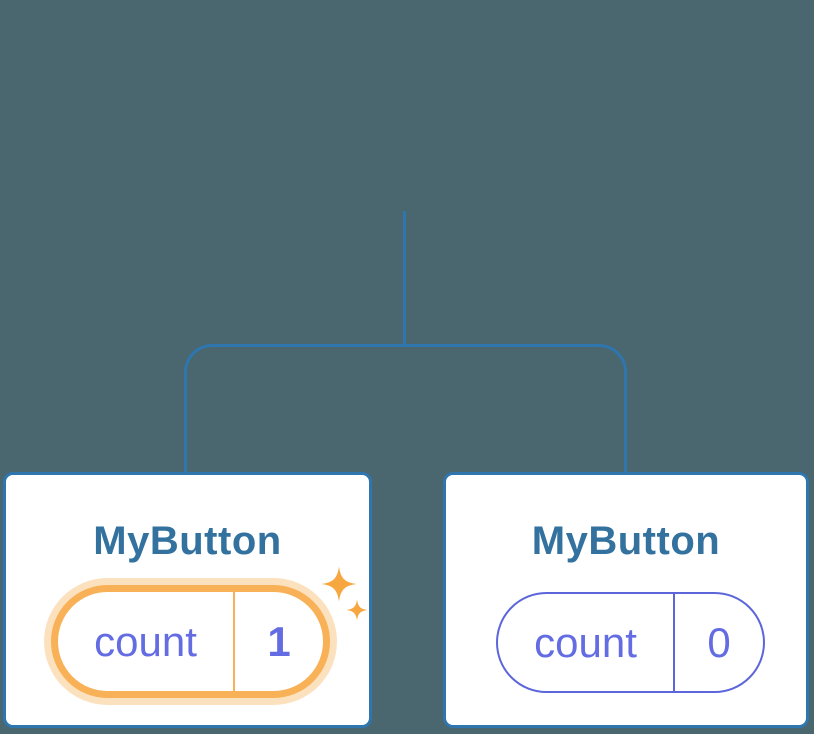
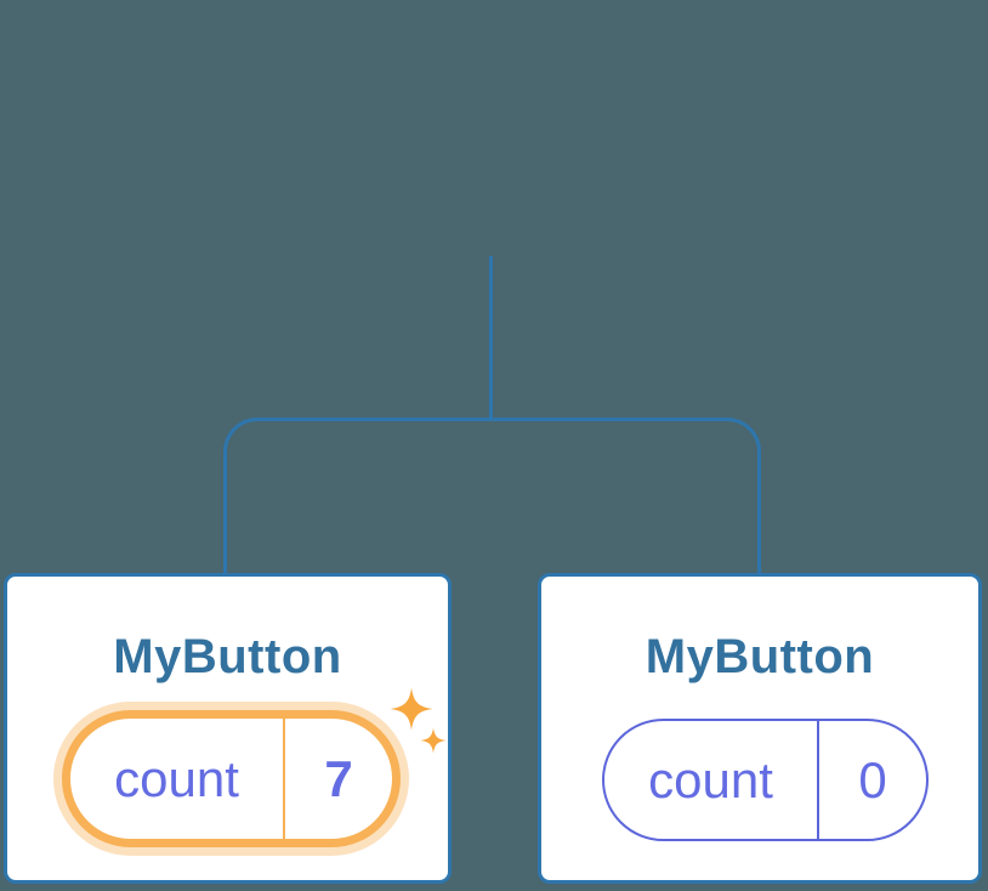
  MyButton
  count
- 1
+ 7
  MyButton
  count
  0
